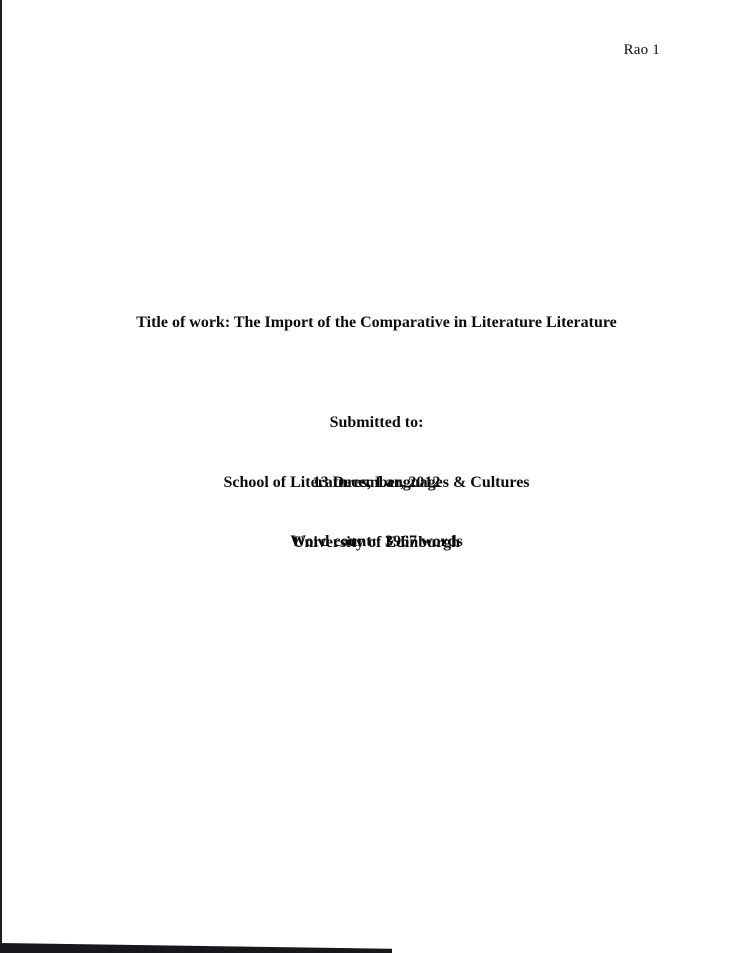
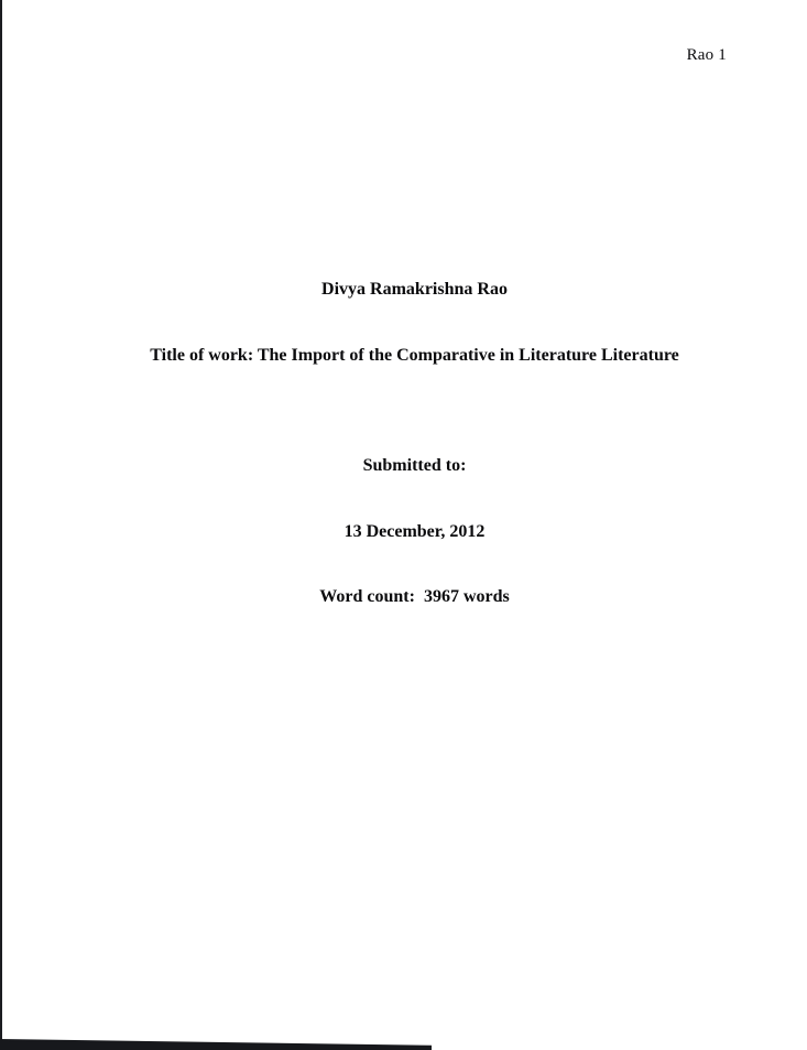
  Rao 1
+ Divya Ramakrishna Rao
  Title of work: The Import of the Comparative in Literature Literature
  Submitted to:
- School of Literatures, Languages & Cultures
- University of Edinburgh
  13 December, 2012
  Word count: 3967 words
